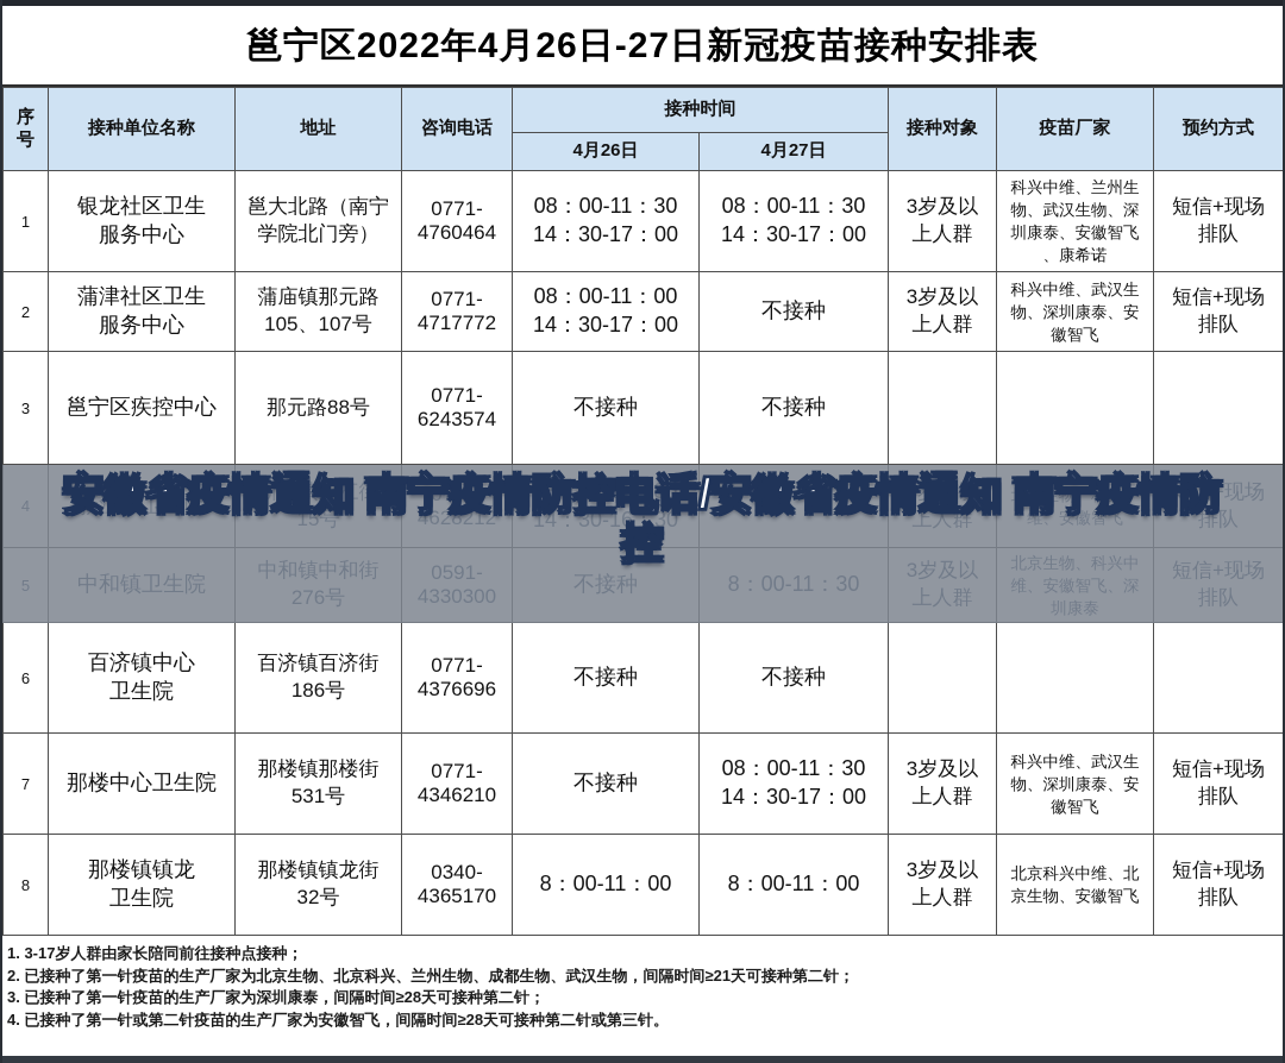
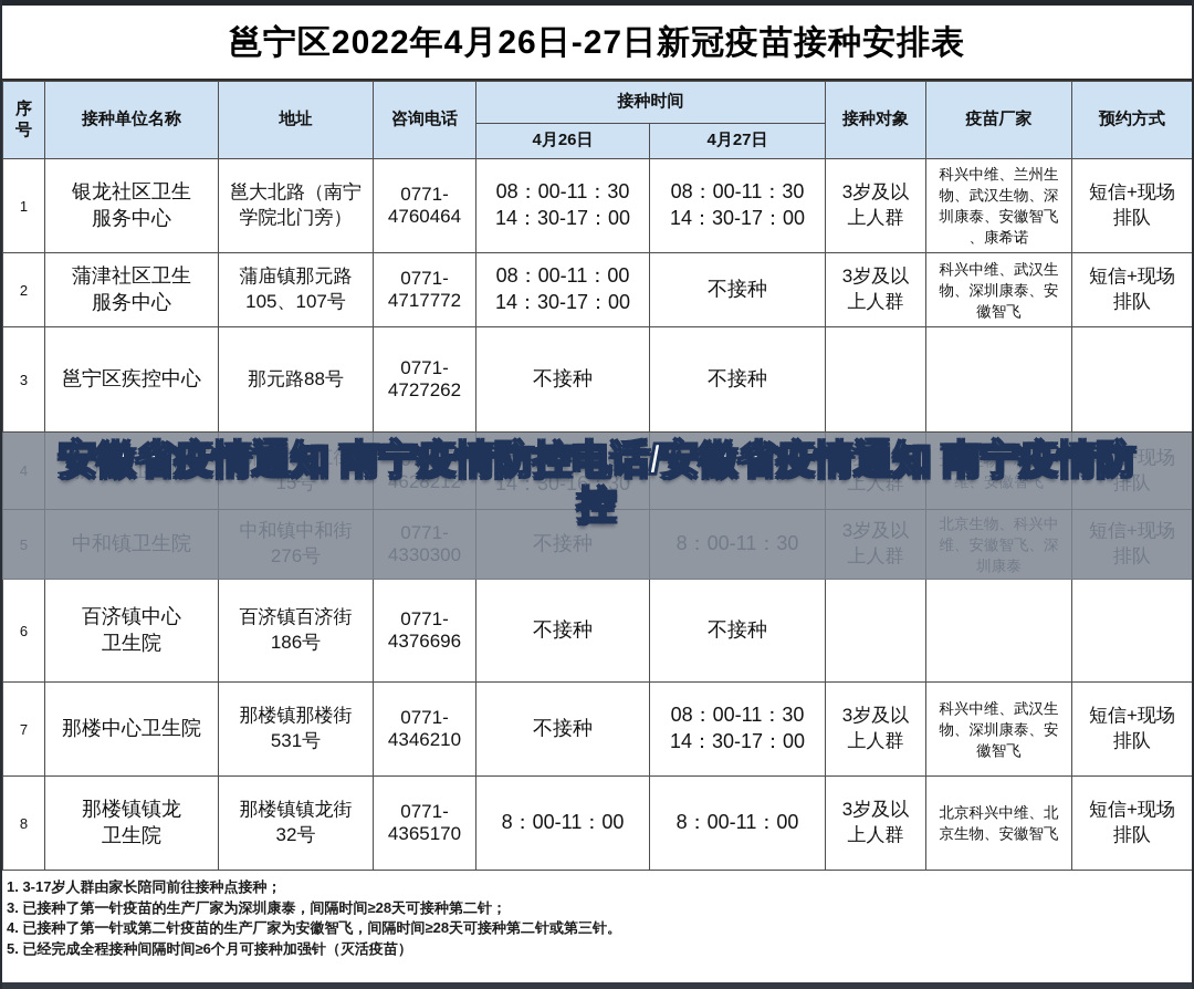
  邕宁区2022年4月26日-27日新冠疫苗接种安排表
  序号	接种单位名称	地址	咨询电话	接种时间	接种对象	疫苗厂家	预约方式
  4月26日	4月27日
  1	银龙社区卫生 服务中心	邕大北路（南宁 学院北门旁）	0771- 4760464	08：00-11：30 14：30-17：00	08：00-11：30 14：30-17：00	3岁及以 上人群	科兴中维、兰州生 物、武汉生物、深 圳康泰、安徽智飞 、康希诺	短信+现场 排队
  2	蒲津社区卫生 服务中心	蒲庙镇那元路 105、107号	0771- 4717772	08：00-11：00 14：30-17：00	不接种	3岁及以 上人群	科兴中维、武汉生 物、深圳康泰、安 徽智飞	短信+现场 排队
- 3	邕宁区疾控中心	那元路88号	0771- 6243574	不接种	不接种
+ 3	邕宁区疾控中心	那元路88号	0771- 4727262	不接种	不接种
  4	新江镇卫生院	新江镇新江街 15号	0771- 4628212	08：00-11：30 14：30-16：30		3岁及以 上人群	北京生物、科兴中 维、安徽智飞	短信+现场 排队
- 5	中和镇卫生院	中和镇中和街 276号	0591- 4330300	不接种	8：00-11：30	3岁及以 上人群	北京生物、科兴中 维、安徽智飞、深 圳康泰	短信+现场 排队
+ 5	中和镇卫生院	中和镇中和街 276号	0771- 4330300	不接种	8：00-11：30	3岁及以 上人群	北京生物、科兴中 维、安徽智飞、深 圳康泰	短信+现场 排队
  6	百济镇中心 卫生院	百济镇百济街 186号	0771- 4376696	不接种	不接种
  7	那楼中心卫生院	那楼镇那楼街 531号	0771- 4346210	不接种	08：00-11：30 14：30-17：00	3岁及以 上人群	科兴中维、武汉生 物、深圳康泰、安 徽智飞	短信+现场 排队
- 8	那楼镇镇龙 卫生院	那楼镇镇龙街 32号	0340- 4365170	8：00-11：00	8：00-11：00	3岁及以 上人群	北京科兴中维、北 京生物、安徽智飞	短信+现场 排队
+ 8	那楼镇镇龙 卫生院	那楼镇镇龙街 32号	0771- 4365170	8：00-11：00	8：00-11：00	3岁及以 上人群	北京科兴中维、北 京生物、安徽智飞	短信+现场 排队
  1. 3-17岁人群由家长陪同前往接种点接种；
- 2. 已接种了第一针疫苗的生产厂家为北京生物、北京科兴、兰州生物、成都生物、武汉生物，间隔时间≥21天可接种第二针；
  3. 已接种了第一针疫苗的生产厂家为深圳康泰，间隔时间≥28天可接种第二针；
  4. 已接种了第一针或第二针疫苗的生产厂家为安徽智飞，间隔时间≥28天可接种第二针或第三针。
+ 5. 已经完成全程接种间隔时间≥6个月可接种加强针（灭活疫苗）
  安徽省疫情通知 南宁疫情防控电话/安徽省疫情通知 南宁疫情防
  控
